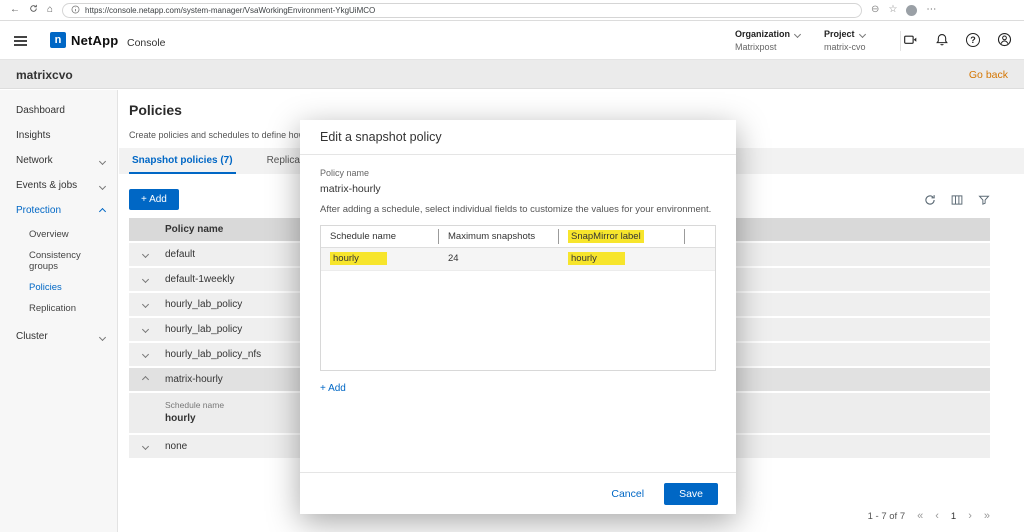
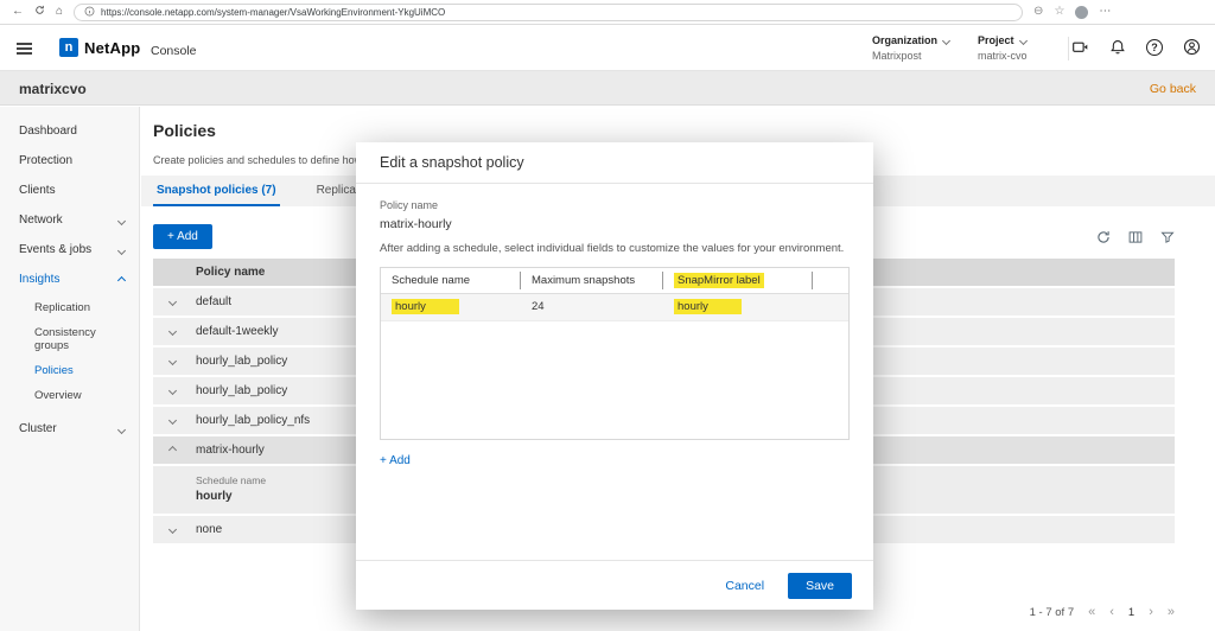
  ←
  ⌂
  https://console.netapp.com/system-manager/VsaWorkingEnvironment-YkgUiMCO
  ⊖
  ☆
  ⋯
  n
  NetApp
  Console
  Organization
  Matrixpost
  Project
  matrix-cvo
  ?
  matrixcvo
  Go back
  Dashboard
- Insights
+ Protection
+ Clients
  Network
  Events & jobs
- Protection
+ Insights
- Overview
+ Replication
  Consistency groups
  Policies
- Replication
+ Overview
  Cluster
  Policies
  Create policies and schedules to define ho
  Snapshot policies (7)
  + Add
  Policy name
  default
  default-1weekly
  hourly_lab_policy
  hourly_lab_policy
  hourly_lab_policy_nfs
  matrix-hourly
  Schedule name
  hourly
  none
  1 - 7 of 7
  «
  ‹
  1
  ›
  »
  Edit a snapshot policy
  Policy name
  matrix-hourly
  After adding a schedule, select individual fields to customize the values for your environment.
  Schedule name
  Maximum snapshots
  SnapMirror label
  hourly
  24
  hourly
  + Add
  Cancel
  Save
